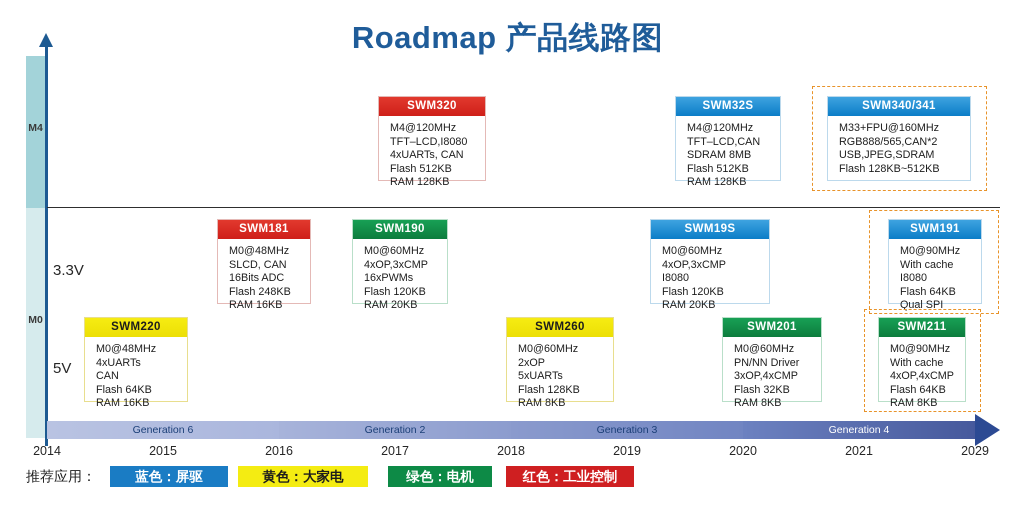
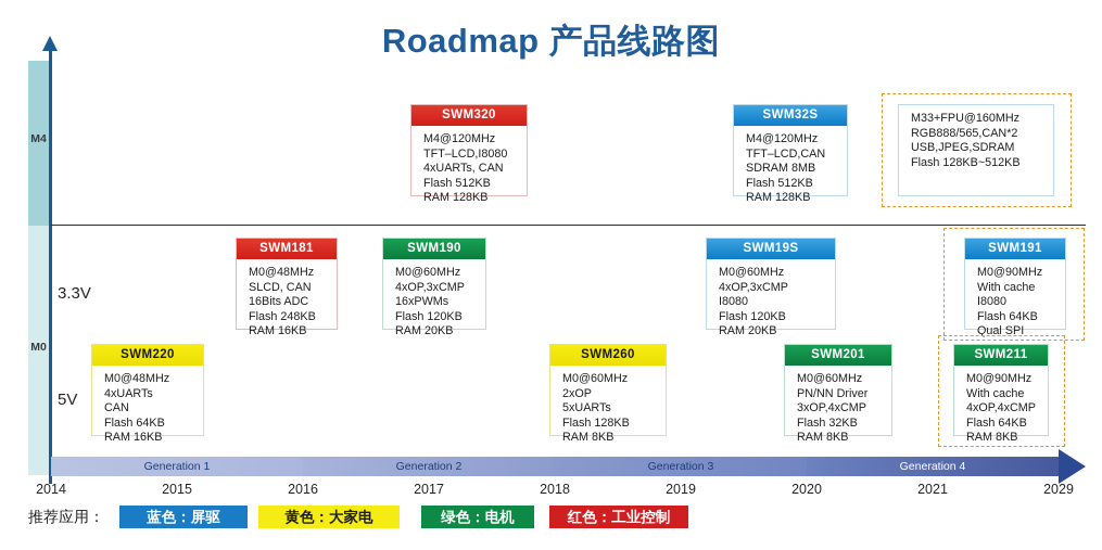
  Roadmap 产品线路图
  M4
  M0
  3.3V
  5V
  SWM320
  M4@120MHz
  TFT–LCD,I8080
  4xUARTs, CAN
  Flash 512KB
  RAM 128KB
  SWM32S
  M4@120MHz
  TFT–LCD,CAN
  SDRAM 8MB
  Flash 512KB
  RAM 128KB
- SWM340/341
  M33+FPU@160MHz
  RGB888/565,CAN*2
  USB,JPEG,SDRAM
  Flash 128KB~512KB
  SWM181
  M0@48MHz
  SLCD, CAN
  16Bits ADC
  Flash 248KB
  RAM 16KB
  SWM190
  M0@60MHz
  4xOP,3xCMP
  16xPWMs
  Flash 120KB
  RAM 20KB
  SWM19S
  M0@60MHz
  4xOP,3xCMP
  I8080
  Flash 120KB
  RAM 20KB
  SWM191
  M0@90MHz
  With cache
  I8080
  Flash 64KB
  Qual SPI
  SWM220
  M0@48MHz
  4xUARTs
  CAN
  Flash 64KB
  RAM 16KB
  SWM260
  M0@60MHz
  2xOP
  5xUARTs
  Flash 128KB
  RAM 8KB
  SWM201
  M0@60MHz
  PN/NN Driver
  3xOP,4xCMP
  Flash 32KB
  RAM 8KB
  SWM211
  M0@90MHz
  With cache
  4xOP,4xCMP
  Flash 64KB
  RAM 8KB
- Generation 6
+ Generation 1
  Generation 2
  Generation 3
  Generation 4
  2014
  2015
  2016
  2017
  2018
  2019
  2020
  2021
  2029
  推荐应用：
  蓝色：屏驱
  黄色：大家电
  绿色：电机
  红色：工业控制
